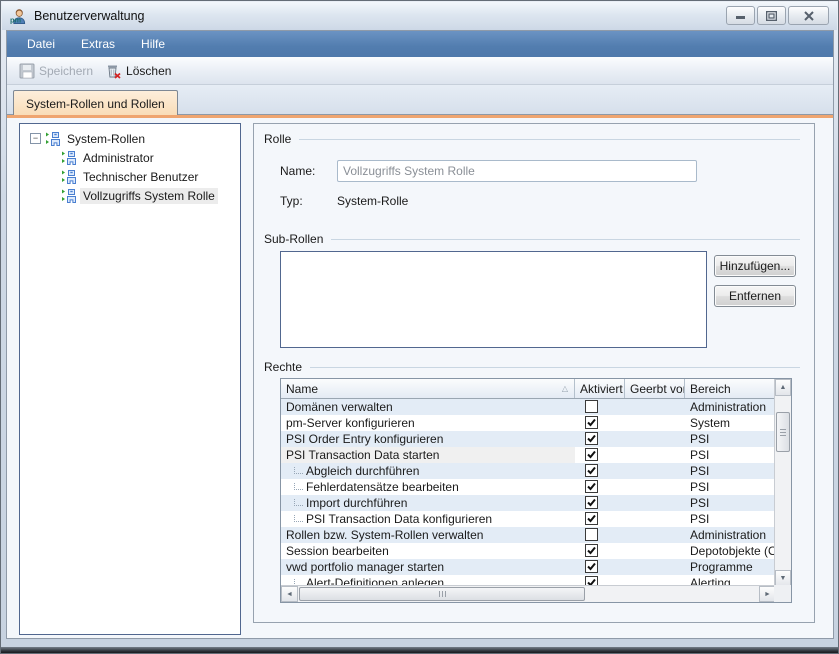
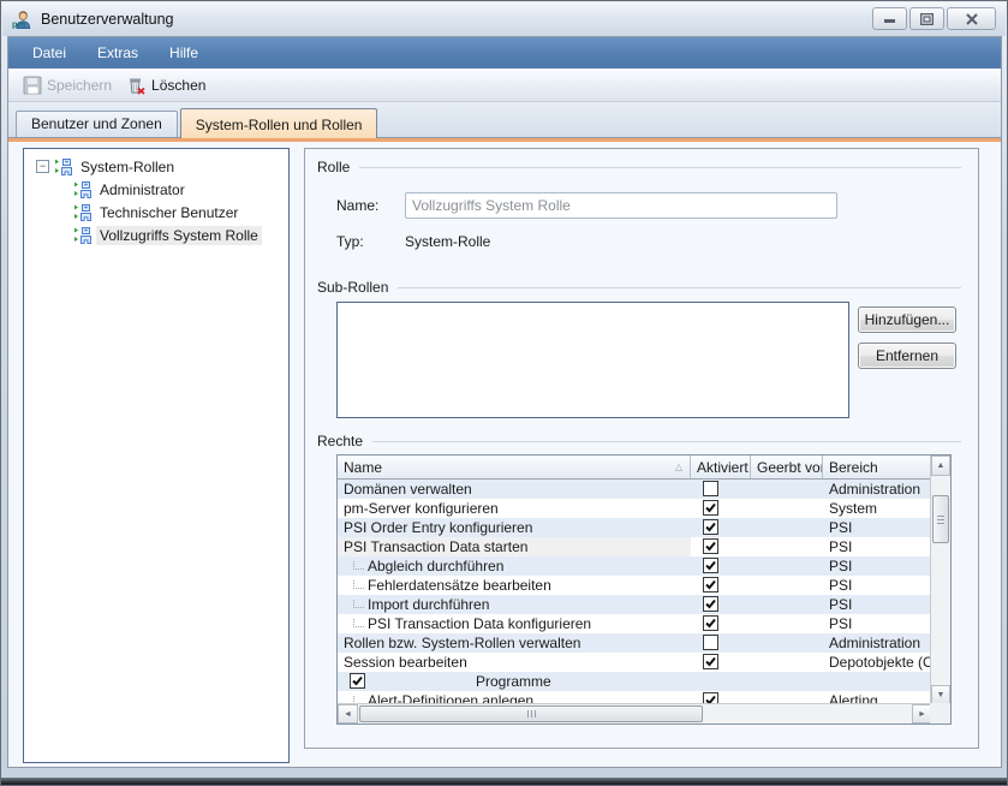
  pm
  Benutzerverwaltung
  Datei
  Extras
  Hilfe
  Speichern
  Löschen
+ Benutzer und Zonen
  System-Rollen und Rollen
  −
  System-Rollen
  Administrator
  Technischer Benutzer
  Vollzugriffs System Rolle
  Rolle
  Name:
  Vollzugriffs System Rolle
  Typ:
  System-Rolle
  Sub-Rollen
  Hinzufügen...
  Entfernen
  Rechte
  Name
  △
  Aktiviert
  Geerbt vo
  Bereich
  Domänen verwalten
  Administration
  pm-Server konfigurieren
  System
  PSI Order Entry konfigurieren
  PSI
  PSI Transaction Data starten
  PSI
  Abgleich durchführen
  PSI
  Fehlerdatensätze bearbeiten
  PSI
  Import durchführen
  PSI
  PSI Transaction Data konfigurieren
  PSI
  Rollen bzw. System-Rollen verwalten
  Administration
  Session bearbeiten
  Depotobjekte (O
- vwd portfolio manager starten
  Programme
  Alert-Definitionen anlegen
  Alerting
